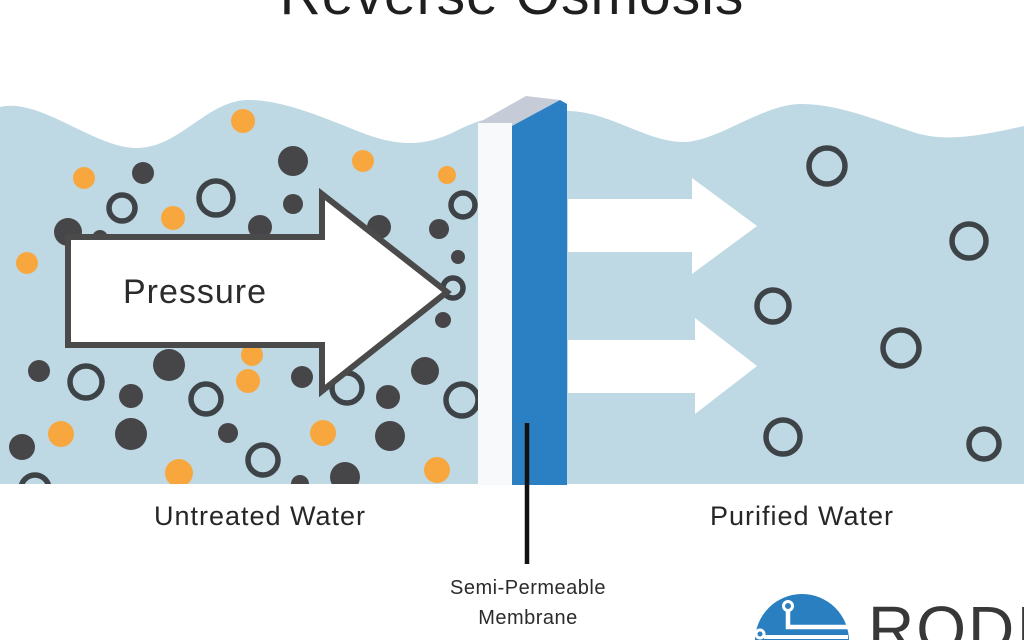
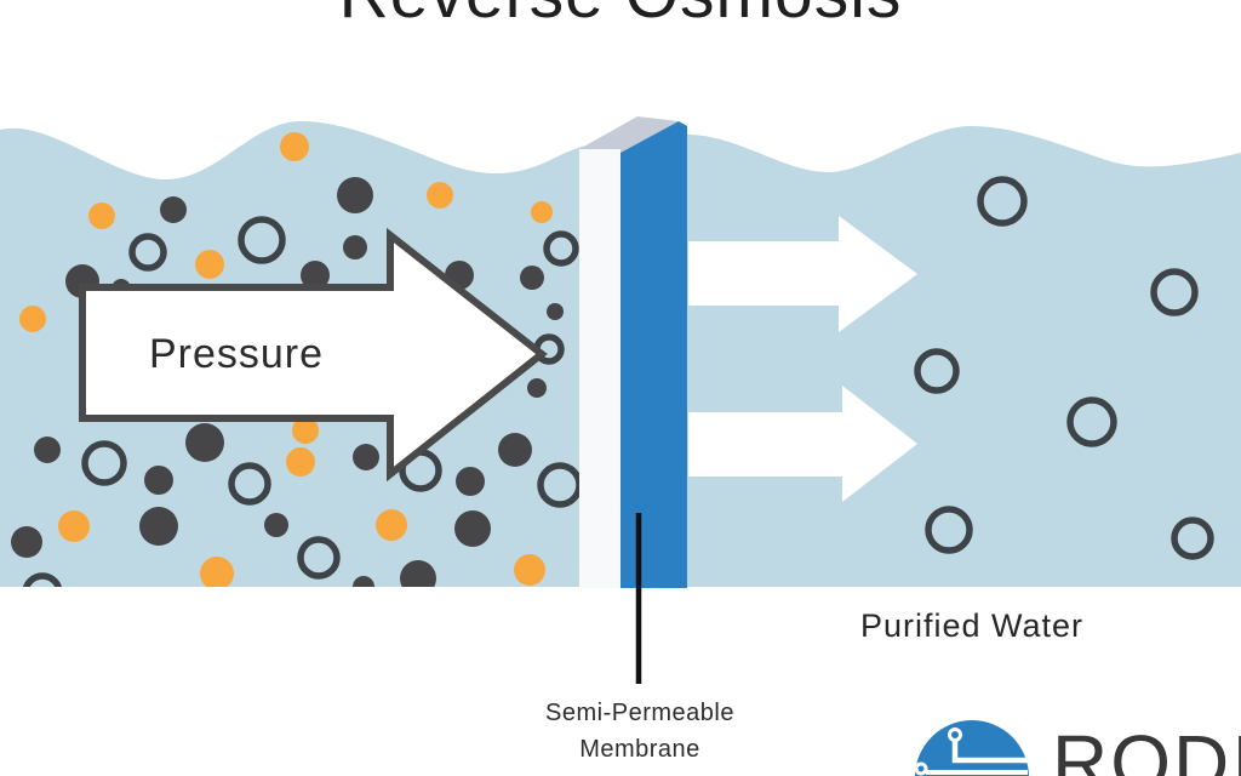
  Pressure
- Untreated Water
  Purified Water
  Semi-Permeable
  Membrane
  ROD
